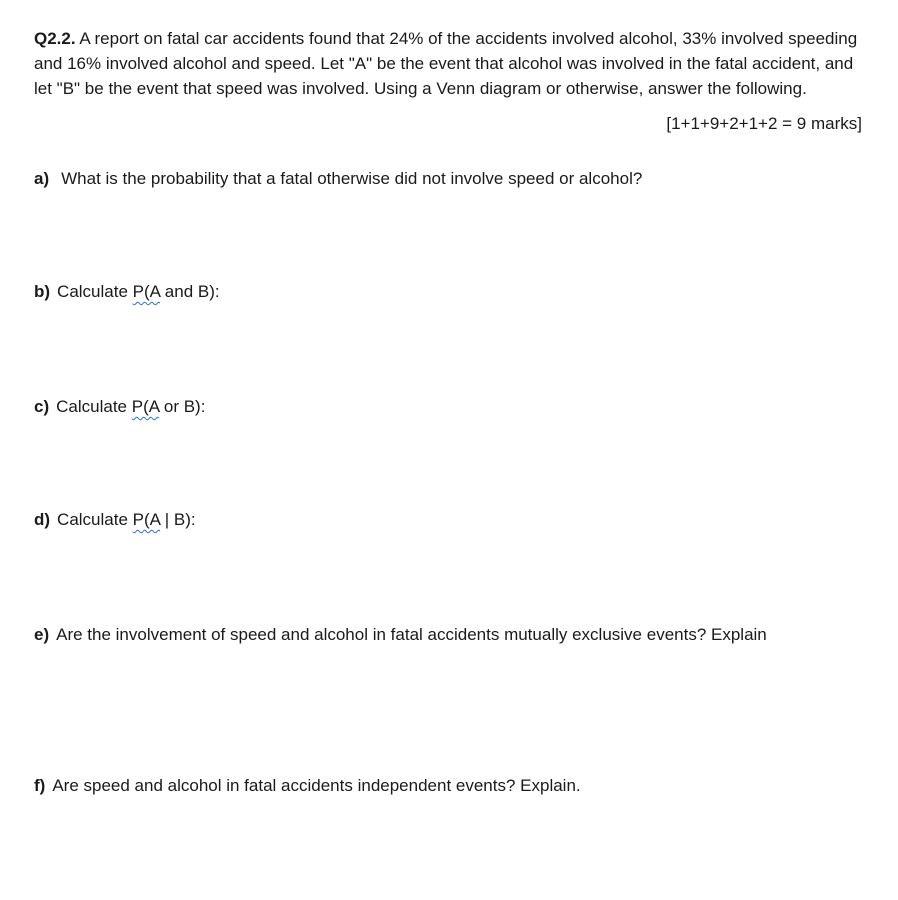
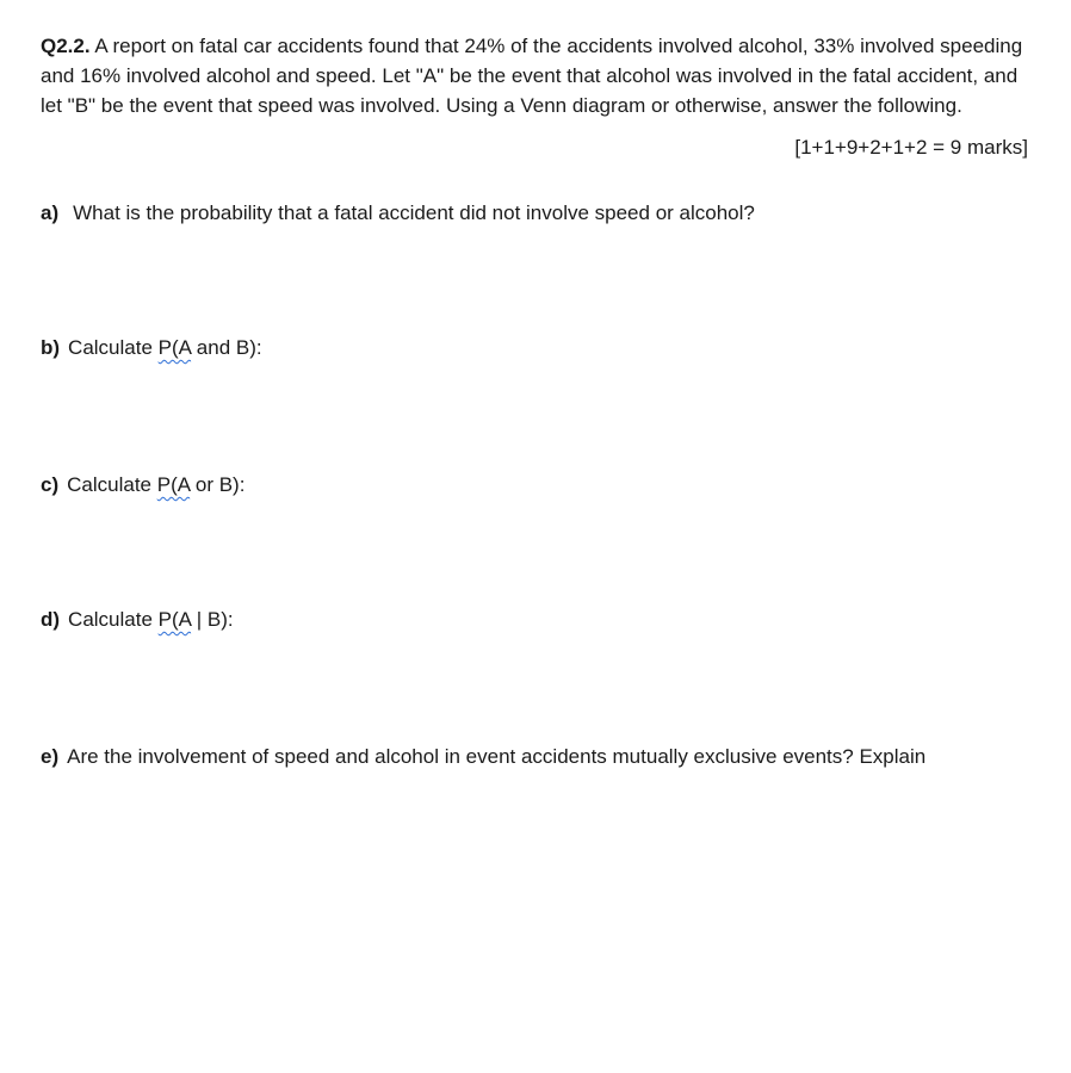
  Q2.2. A report on fatal car accidents found that 24% of the accidents involved alcohol, 33% involved speeding and 16% involved alcohol and speed. Let "A" be the event that alcohol was involved in the fatal accident, and let "B" be the event that speed was involved. Using a Venn diagram or otherwise, answer the following.
  [1+1+9+2+1+2 = 9 marks]
- a) What is the probability that a fatal otherwise did not involve speed or alcohol?
+ a) What is the probability that a fatal accident did not involve speed or alcohol?
  b) Calculate P(A and B):
  c) Calculate P(A or B):
  d) Calculate P(A | B):
- e) Are the involvement of speed and alcohol in fatal accidents mutually exclusive events? Explain
+ e) Are the involvement of speed and alcohol in event accidents mutually exclusive events? Explain
- f) Are speed and alcohol in fatal accidents independent events? Explain.
